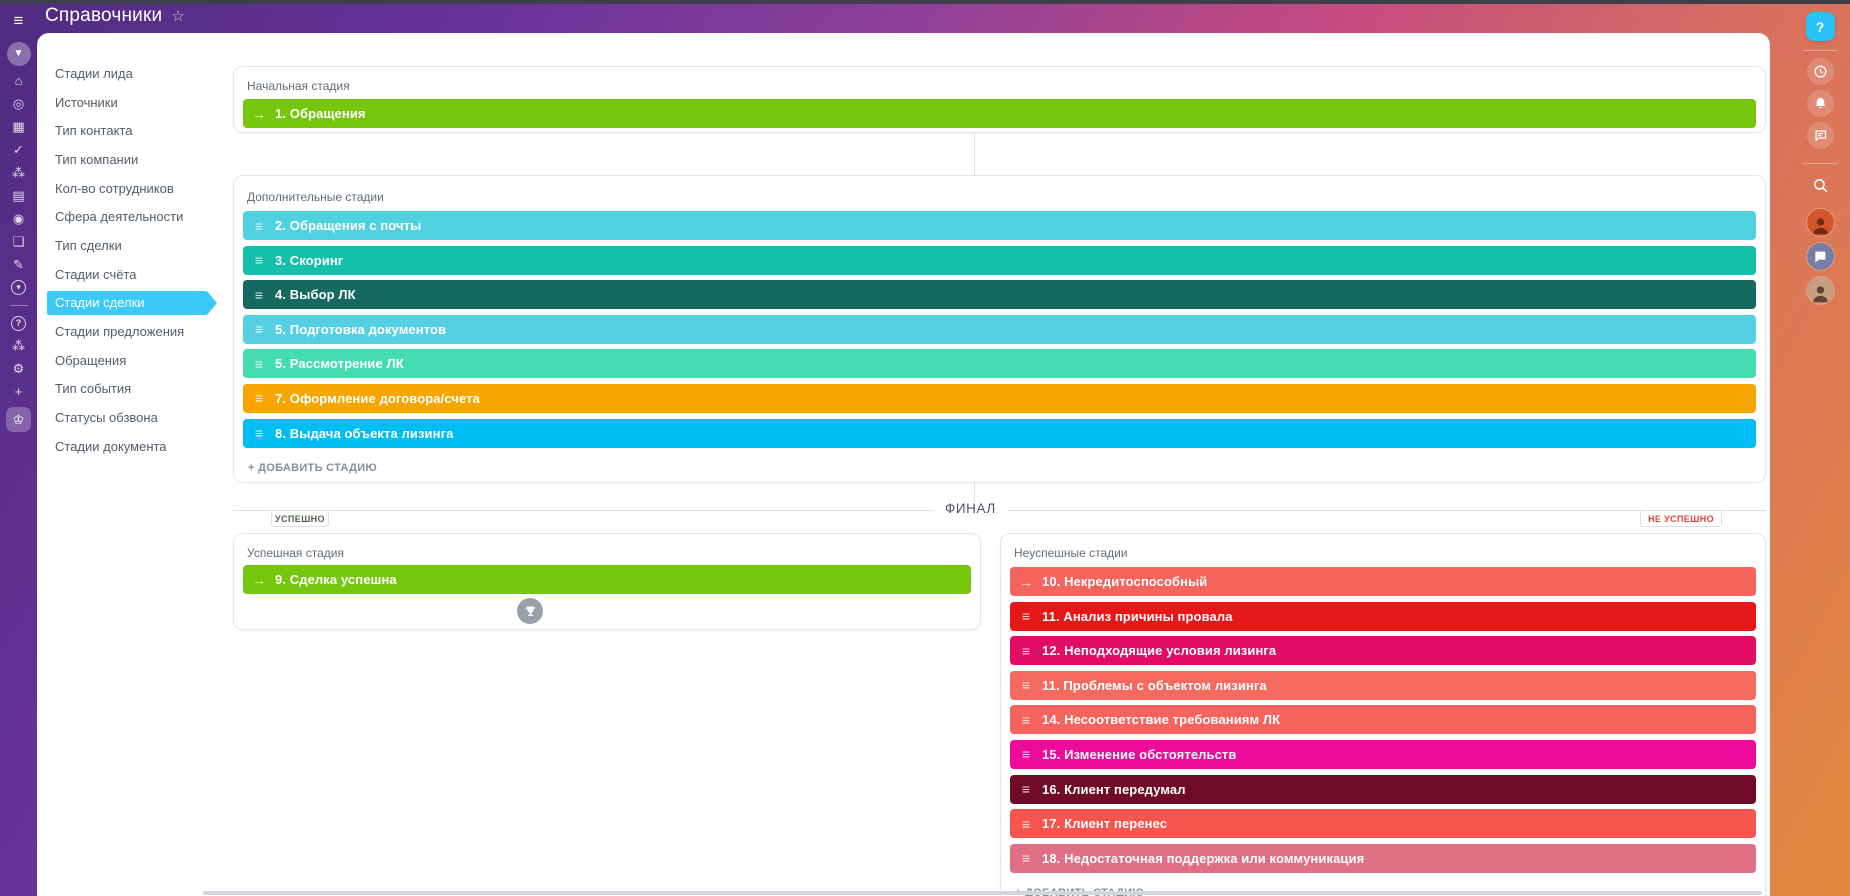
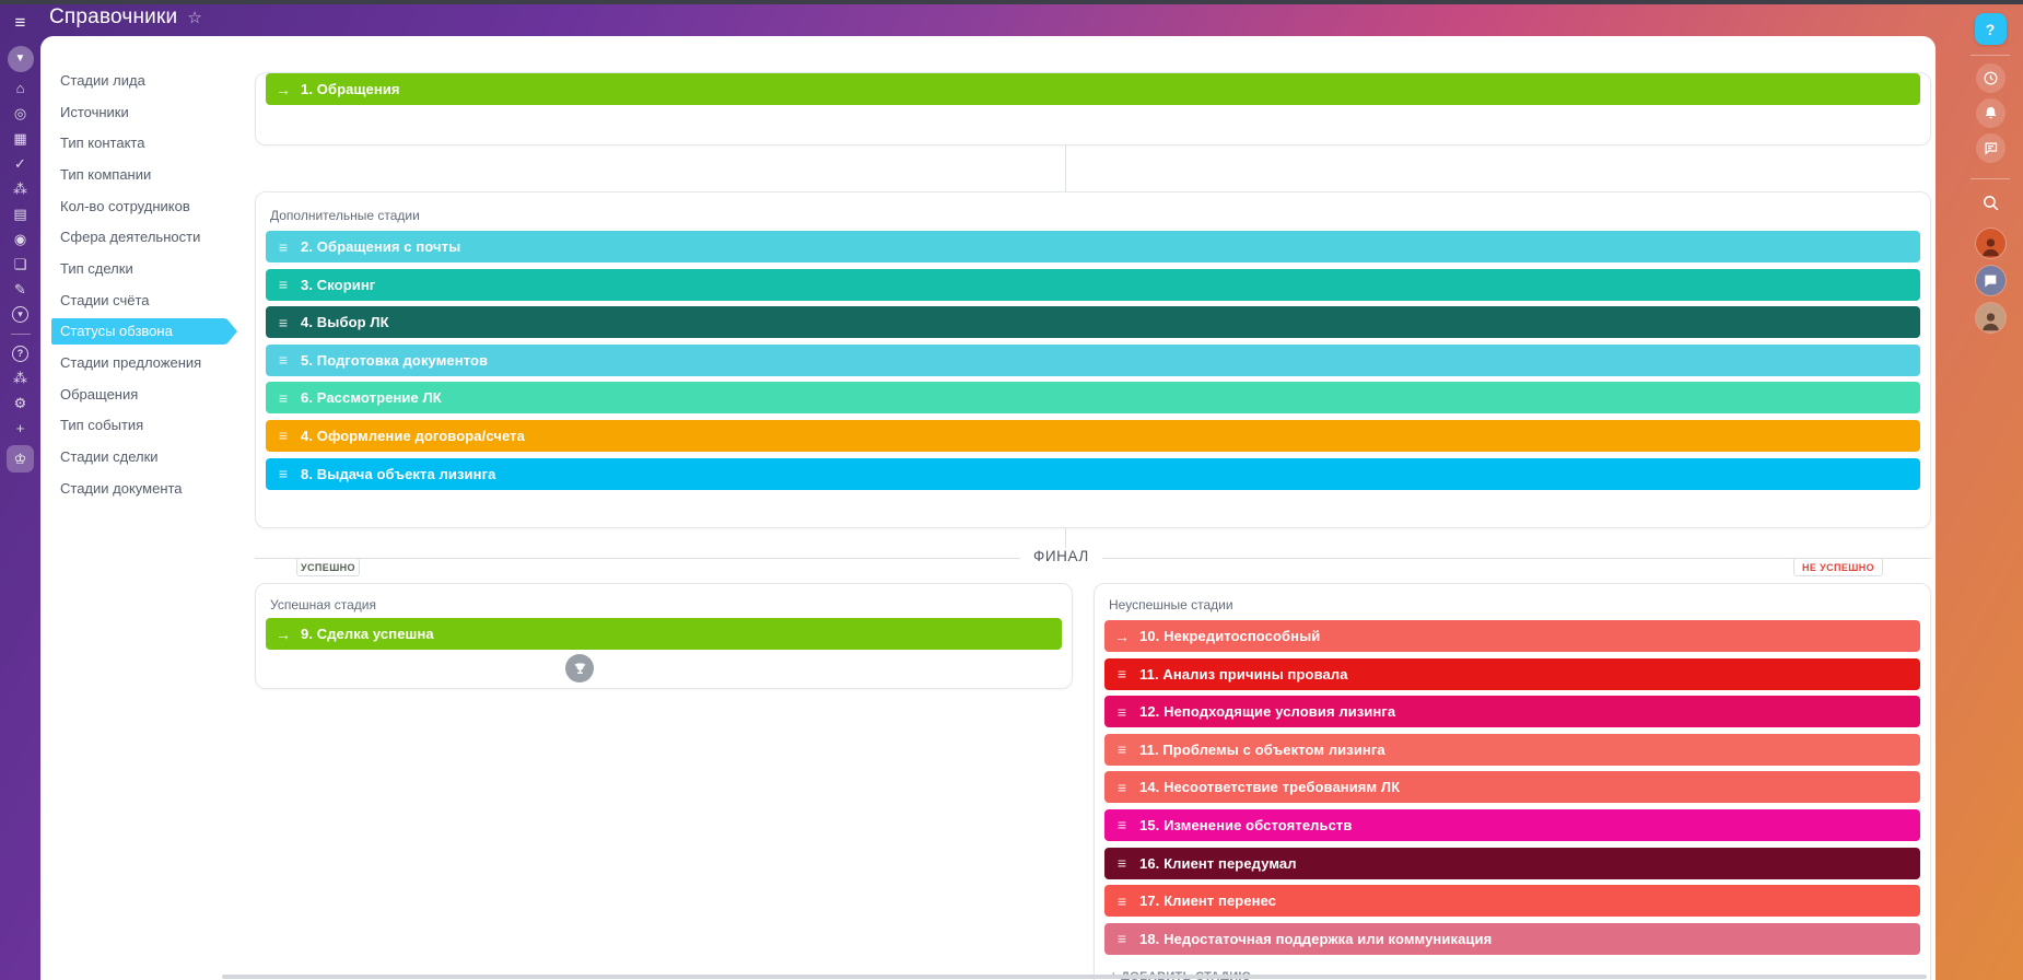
  ≡
  ▼
  ⌂
  ◎
  ▦
  ✓
  ⁂
  ▤
  ◉
  ❏
  ✎
  ▾
  ?
  ⁂
  ⚙
  +
  ♔
  Справочники
  ☆
  ?
  Стадии лида
  Источники
  Тип контакта
  Тип компании
  Кол-во сотрудников
  Сфера деятельности
  Тип сделки
  Стадии счёта
- Стадии сделки
+ Статусы обзвона
  Стадии предложения
  Обращения
  Тип события
- Статусы обзвона
+ Стадии сделки
  Стадии документа
- Начальная стадия
  →
  1. Обращения
  Дополнительные стадии
  ≡
  2. Обращения с почты
  ≡
  3. Скоринг
  ≡
  4. Выбор ЛК
  ≡
  5. Подготовка документов
  ≡
- 5. Рассмотрение ЛК
+ 6. Рассмотрение ЛК
  ≡
- 7. Оформление договора/счета
+ 4. Оформление договора/счета
  ≡
  8. Выдача объекта лизинга
- + ДОБАВИТЬ СТАДИЮ
  ФИНАЛ
  УСПЕШНО
  НЕ УСПЕШНО
  Успешная стадия
  →
  9. Сделка успешна
  Неуспешные стадии
  →
  10. Некредитоспособный
  ≡
  11. Анализ причины провала
  ≡
  12. Неподходящие условия лизинга
  ≡
  11. Проблемы с объектом лизинга
  ≡
  14. Несоответствие требованиям ЛК
  ≡
  15. Изменение обстоятельств
  ≡
  16. Клиент передумал
  ≡
  17. Клиент перенес
  ≡
  18. Недостаточная поддержка или коммуникация
